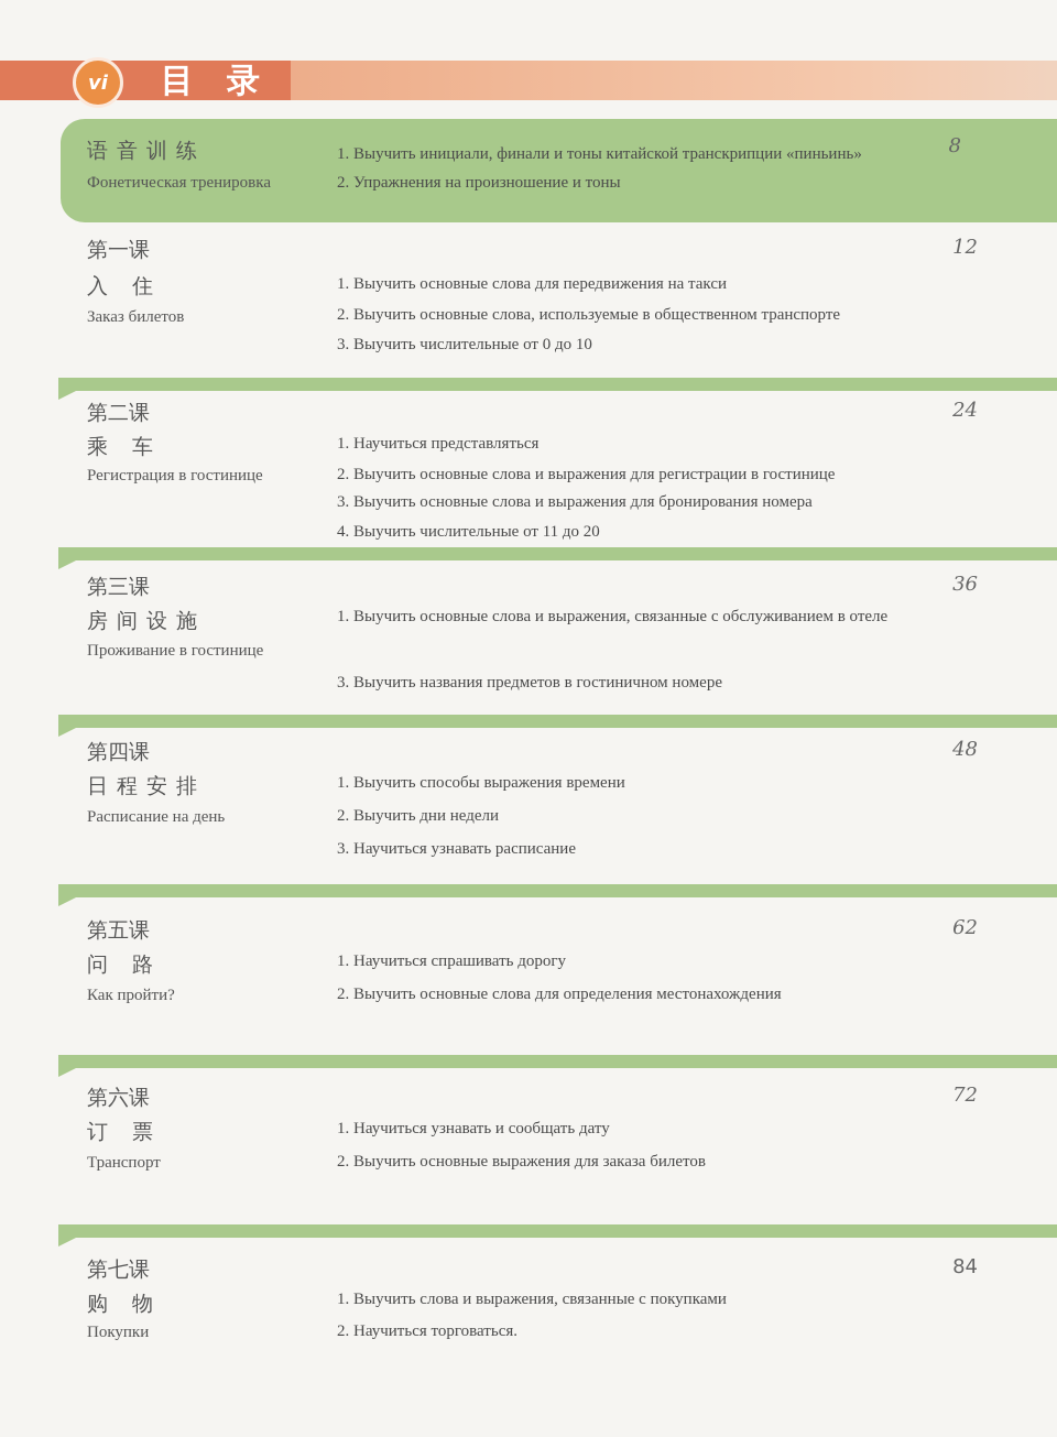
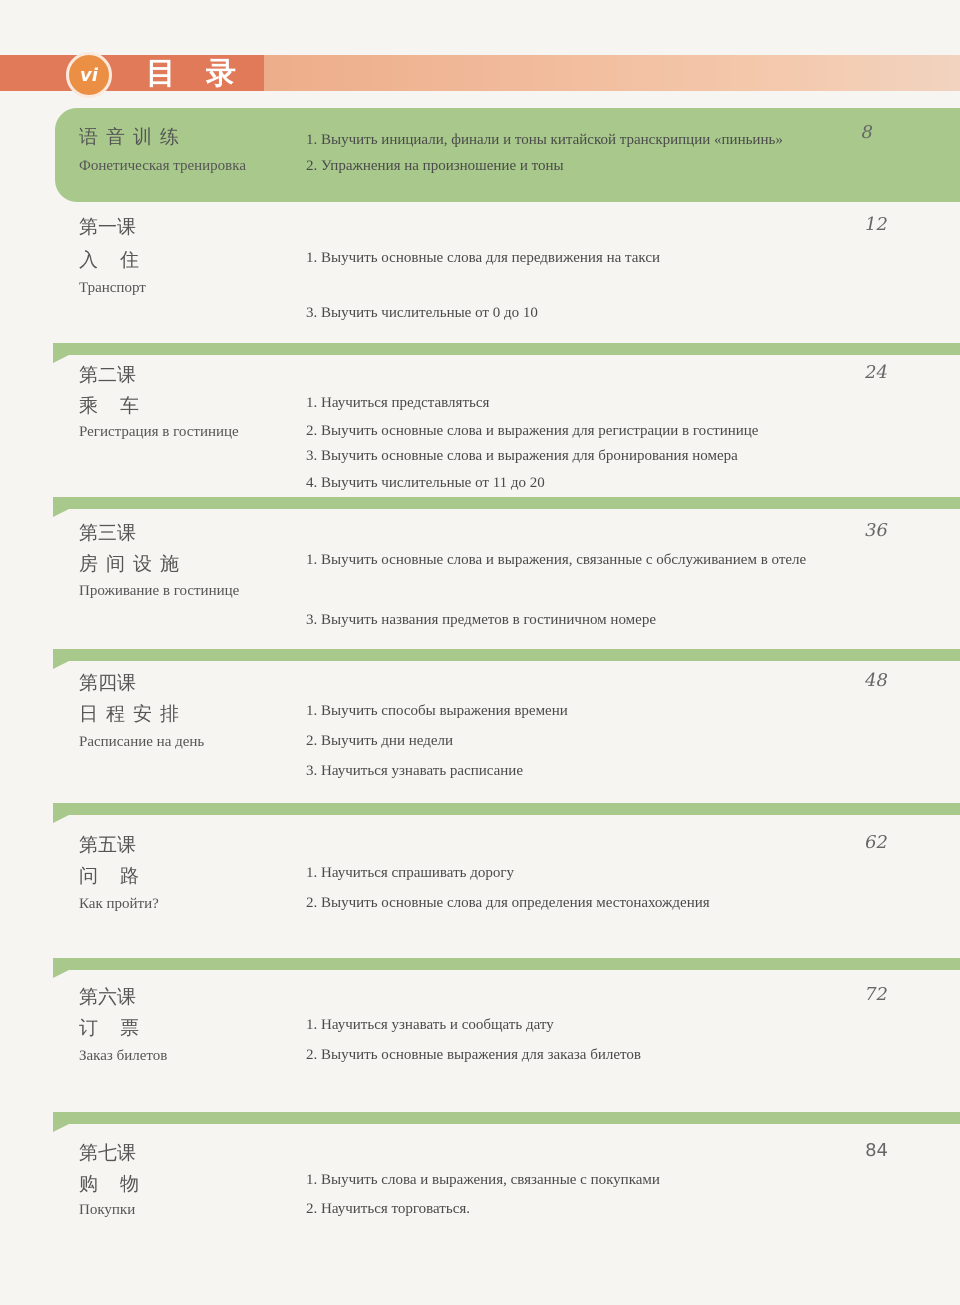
  vi
  目录
  语音训练
  Фонетическая тренировка
  1. Выучить инициали, финали и тоны китайской транскрипции «пиньинь»
  2. Упражнения на произношение и тоны
  8
  第一课
  入 住
- Заказ билетов
+ Транспорт
  1. Выучить основные слова для передвижения на такси
- 2. Выучить основные слова, используемые в общественном транспорте
  3. Выучить числительные от 0 до 10
  12
  第二课
  乘 车
  Регистрация в гостинице
  1. Научиться представляться
  2. Выучить основные слова и выражения для регистрации в гостинице
  3. Выучить основные слова и выражения для бронирования номера
  4. Выучить числительные от 11 до 20
  24
  第三课
  房间设施
  Проживание в гостинице
  1. Выучить основные слова и выражения, связанные с обслуживанием в отеле
  3. Выучить названия предметов в гостиничном номере
  36
  第四课
  日程安排
  Расписание на день
  1. Выучить способы выражения времени
  2. Выучить дни недели
  3. Научиться узнавать расписание
  48
  第五课
  问 路
  Как пройти?
  1. Научиться спрашивать дорогу
  2. Выучить основные слова для определения местонахождения
  62
  第六课
  订 票
- Транспорт
+ Заказ билетов
  1. Научиться узнавать и сообщать дату
  2. Выучить основные выражения для заказа билетов
  72
  第七课
  购 物
  Покупки
  1. Выучить слова и выражения, связанные с покупками
  2. Научиться торговаться.
  84
